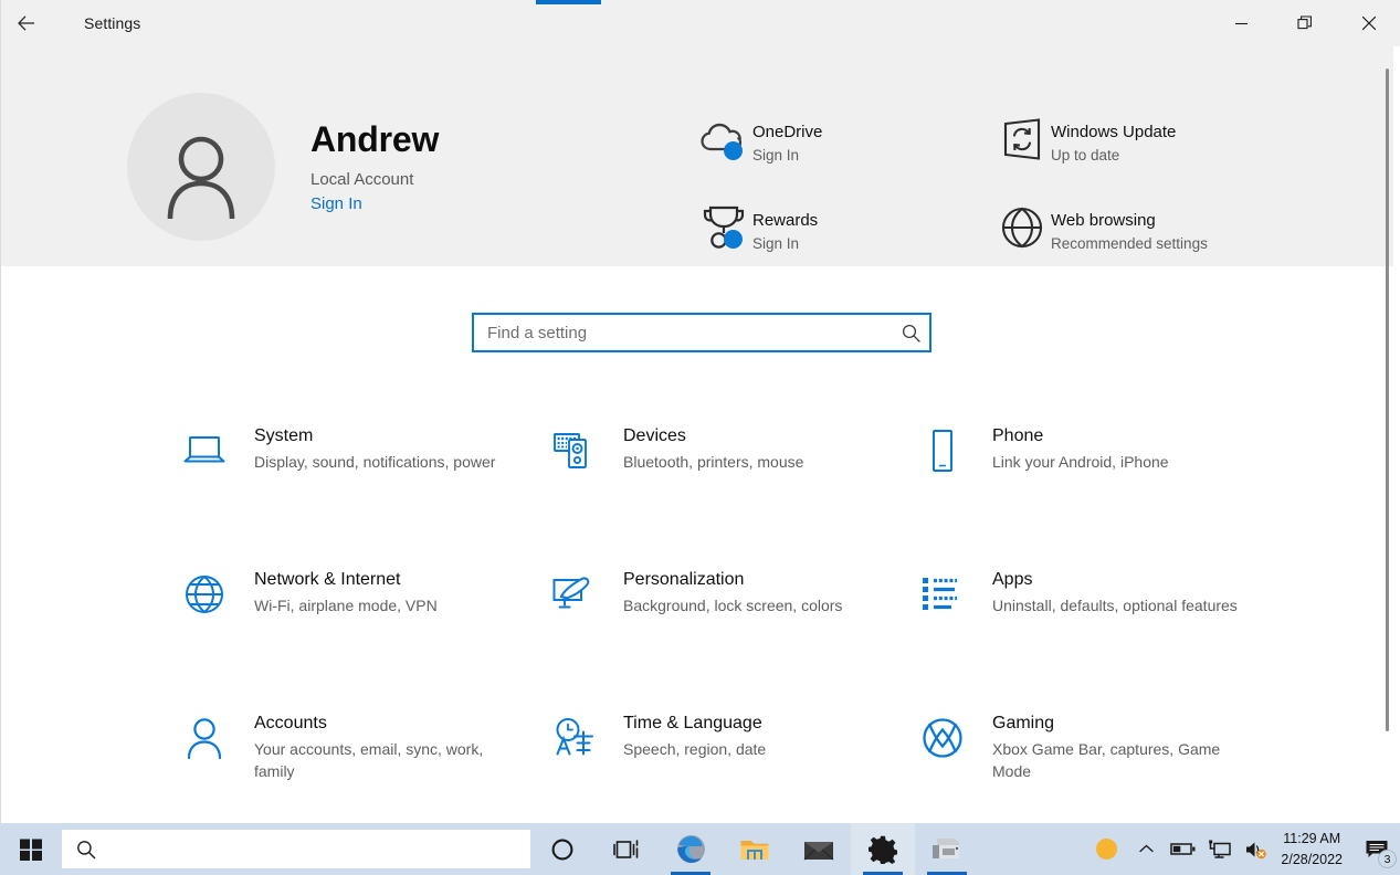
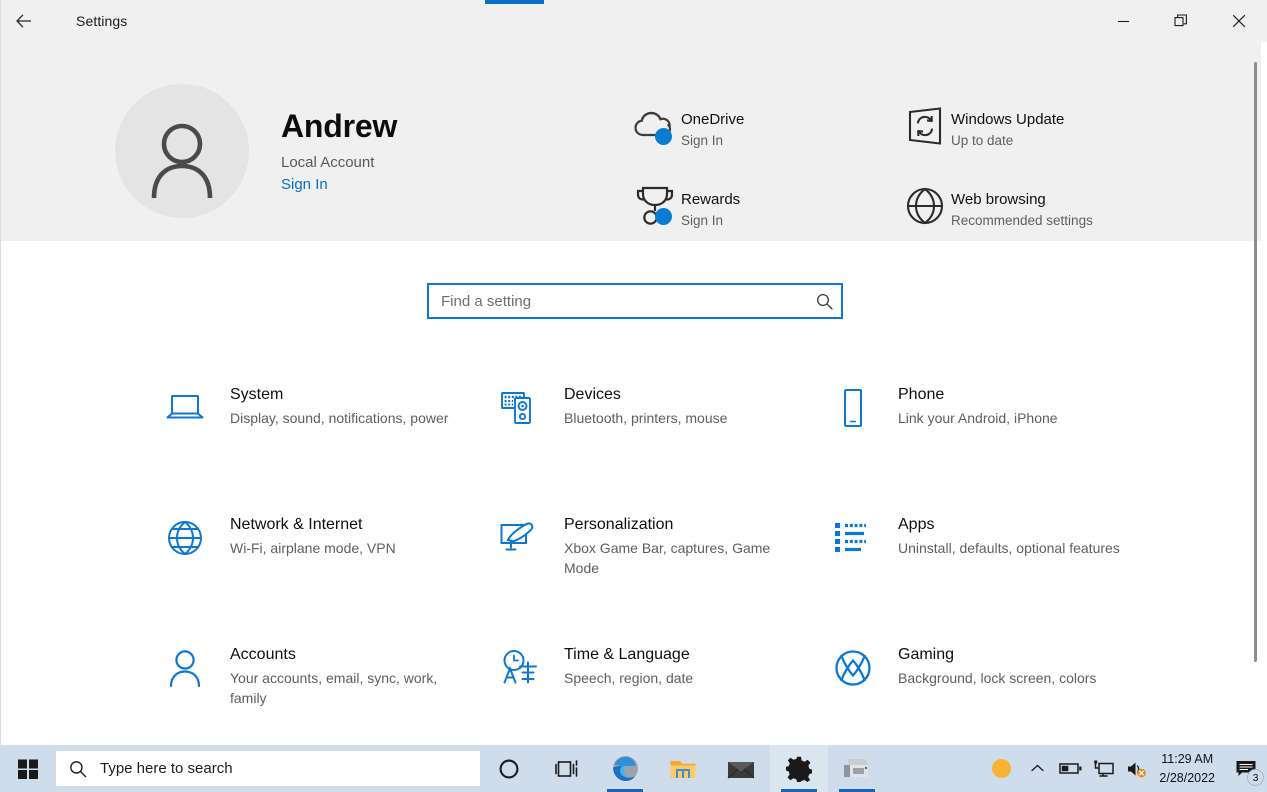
  Settings
  Andrew
  Local Account
  Sign In
  OneDrive
  Sign In
  Windows Update
  Up to date
  Rewards
  Sign In
  Web browsing
  Recommended settings
  Find a setting
  System
  Display, sound, notifications, power
  Devices
  Bluetooth, printers, mouse
  Phone
  Link your Android, iPhone
  Network & Internet
  Wi-Fi, airplane mode, VPN
  Personalization
- Background, lock screen, colors
+ Xbox Game Bar, captures, Game Mode
  Apps
  Uninstall, defaults, optional features
  Accounts
  Your accounts, email, sync, work, family
  Time & Language
  Speech, region, date
  Gaming
- Xbox Game Bar, captures, Game Mode
+ Background, lock screen, colors
+ Type here to search
  11:29 AM
  2/28/2022
  3
